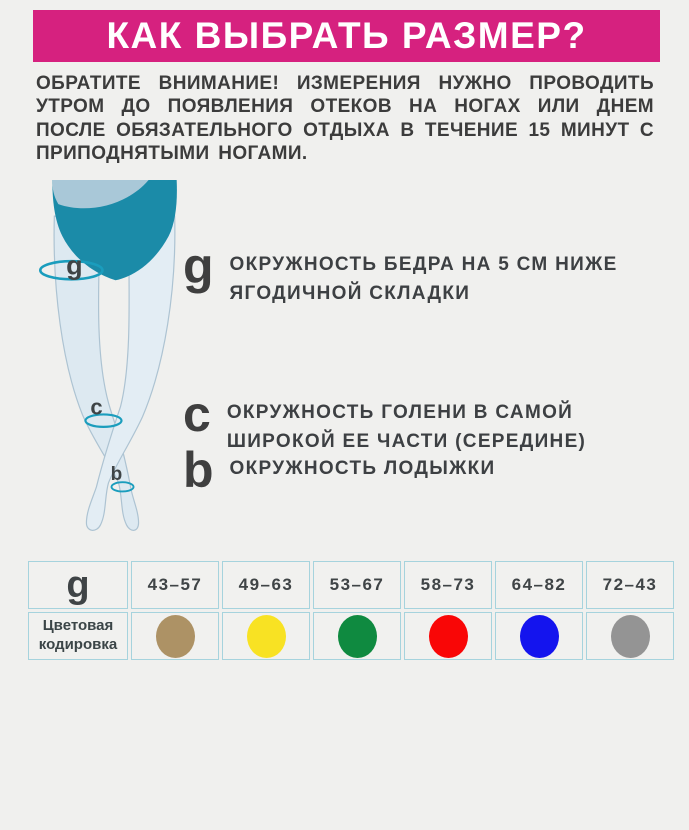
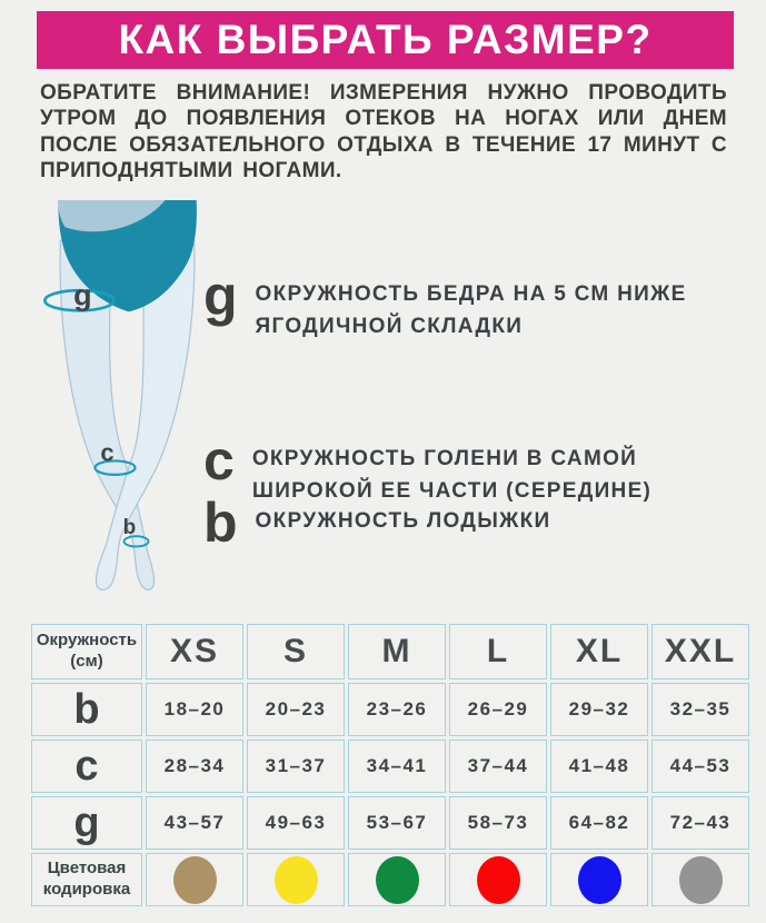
  КАК ВЫБРАТЬ РАЗМЕР?
- ОБРАТИТЕ ВНИМАНИЕ! ИЗМЕРЕНИЯ НУЖНО ПРОВОДИТЬ УТРОМ ДО ПОЯВЛЕНИЯ ОТЕКОВ НА НОГАХ ИЛИ ДНЕМ ПОСЛЕ ОБЯЗАТЕЛЬНОГО ОТДЫХА В ТЕЧЕНИЕ 15 МИНУТ С ПРИПОДНЯТЫМИ НОГАМИ.
+ ОБРАТИТЕ ВНИМАНИЕ! ИЗМЕРЕНИЯ НУЖНО ПРОВОДИТЬ УТРОМ ДО ПОЯВЛЕНИЯ ОТЕКОВ НА НОГАХ ИЛИ ДНЕМ ПОСЛЕ ОБЯЗАТЕЛЬНОГО ОТДЫХА В ТЕЧЕНИЕ 17 МИНУТ С ПРИПОДНЯТЫМИ НОГАМИ.
  g
  c
  b
  g
  ОКРУЖНОСТЬ БЕДРА НА 5 СМ НИЖЕ ЯГОДИЧНОЙ СКЛАДКИ
  c
  ОКРУЖНОСТЬ ГОЛЕНИ В САМОЙ ШИРОКОЙ ЕЕ ЧАСТИ (СЕРЕДИНЕ)
  b
  ОКРУЖНОСТЬ ЛОДЫЖКИ
+ Окружность (см)	XS	S	M	L	XL	XXL
+ b	18–20	20–23	23–26	26–29	29–32	32–35
+ c	28–34	31–37	34–41	37–44	41–48	44–53
  g	43–57	49–63	53–67	58–73	64–82	72–43
  Цветовая кодировка
